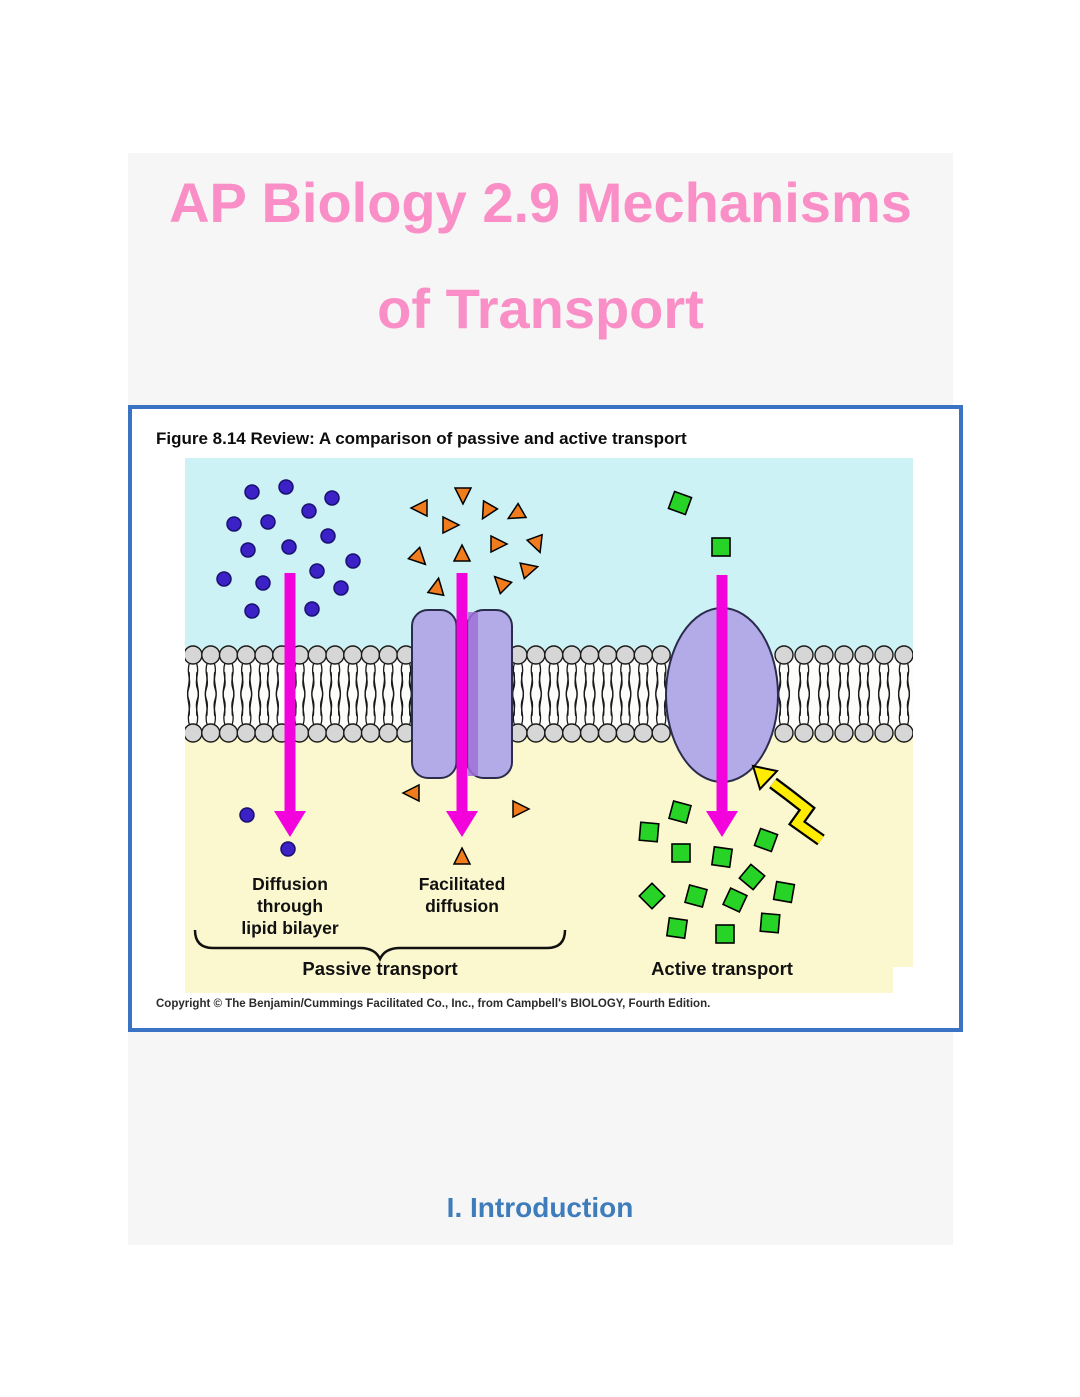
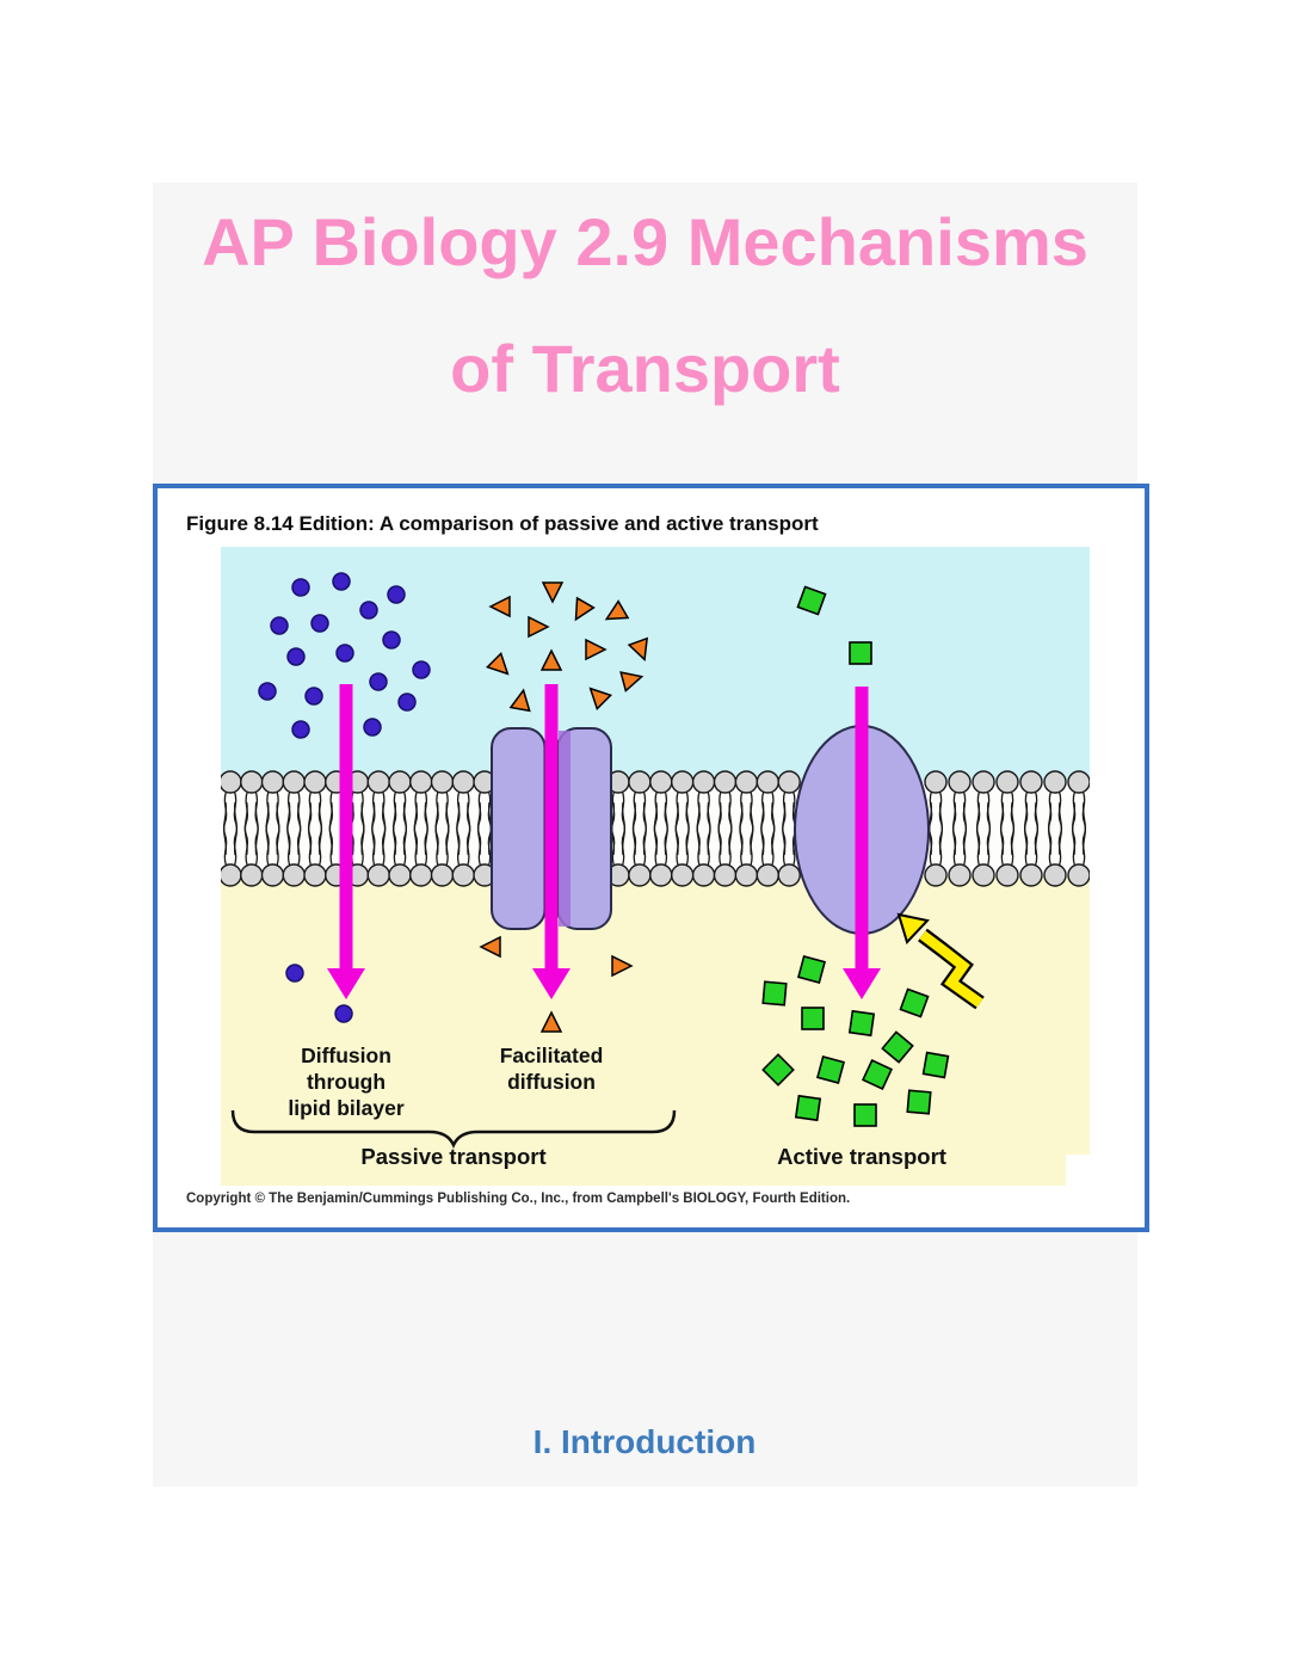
  AP Biology 2.9 Mechanisms
  of Transport
- Figure 8.14 Review: A comparison of passive and active transport
+ Figure 8.14 Edition: A comparison of passive and active transport
  Diffusion
  through
  lipid bilayer
  Facilitated
  diffusion
  Passive transport
  Active transport
- Copyright © The Benjamin/Cummings Facilitated Co., Inc., from Campbell's BIOLOGY, Fourth Edition.
+ Copyright © The Benjamin/Cummings Publishing Co., Inc., from Campbell's BIOLOGY, Fourth Edition.
  I. Introduction
